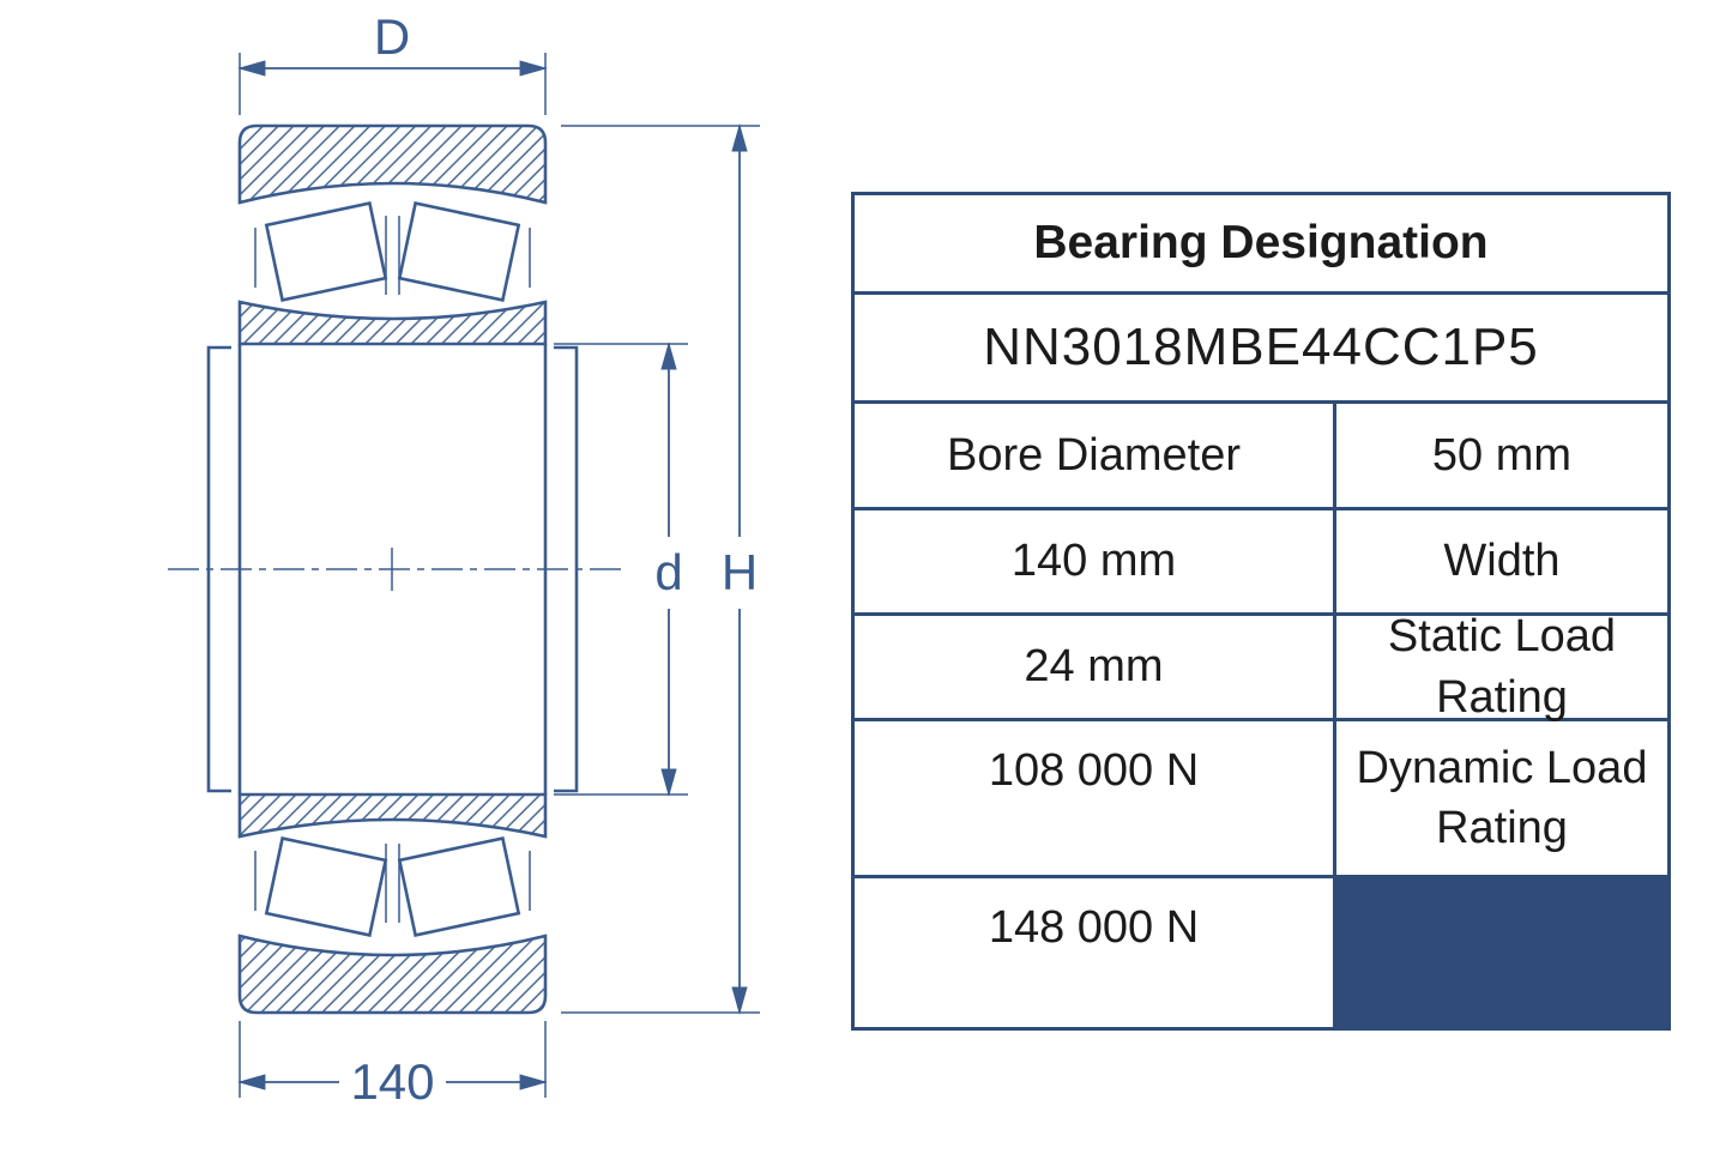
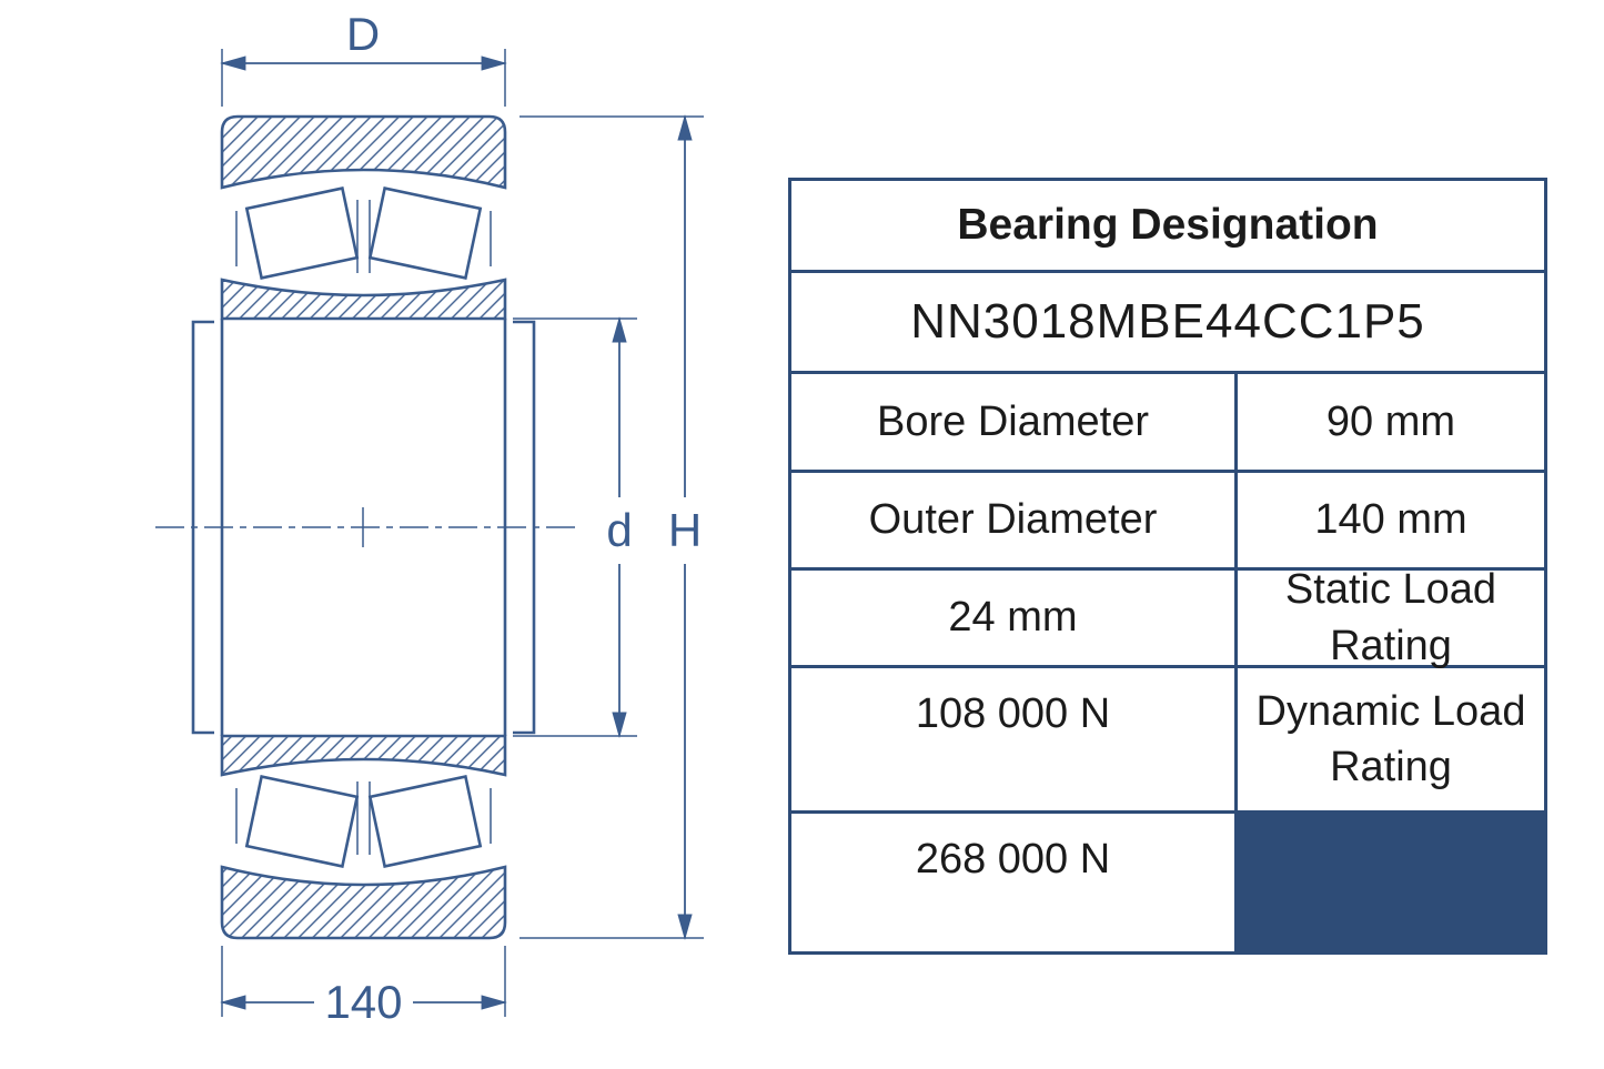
  D
  140
  d
  H
  Bearing Designation
  NN3018MBE44CC1P5
  Bore Diameter
- 50 mm
+ 90 mm
+ Outer Diameter
  140 mm
- Width
  24 mm
  Static Load Rating
  108 000 N
  Dynamic Load Rating
- 148 000 N
+ 268 000 N
